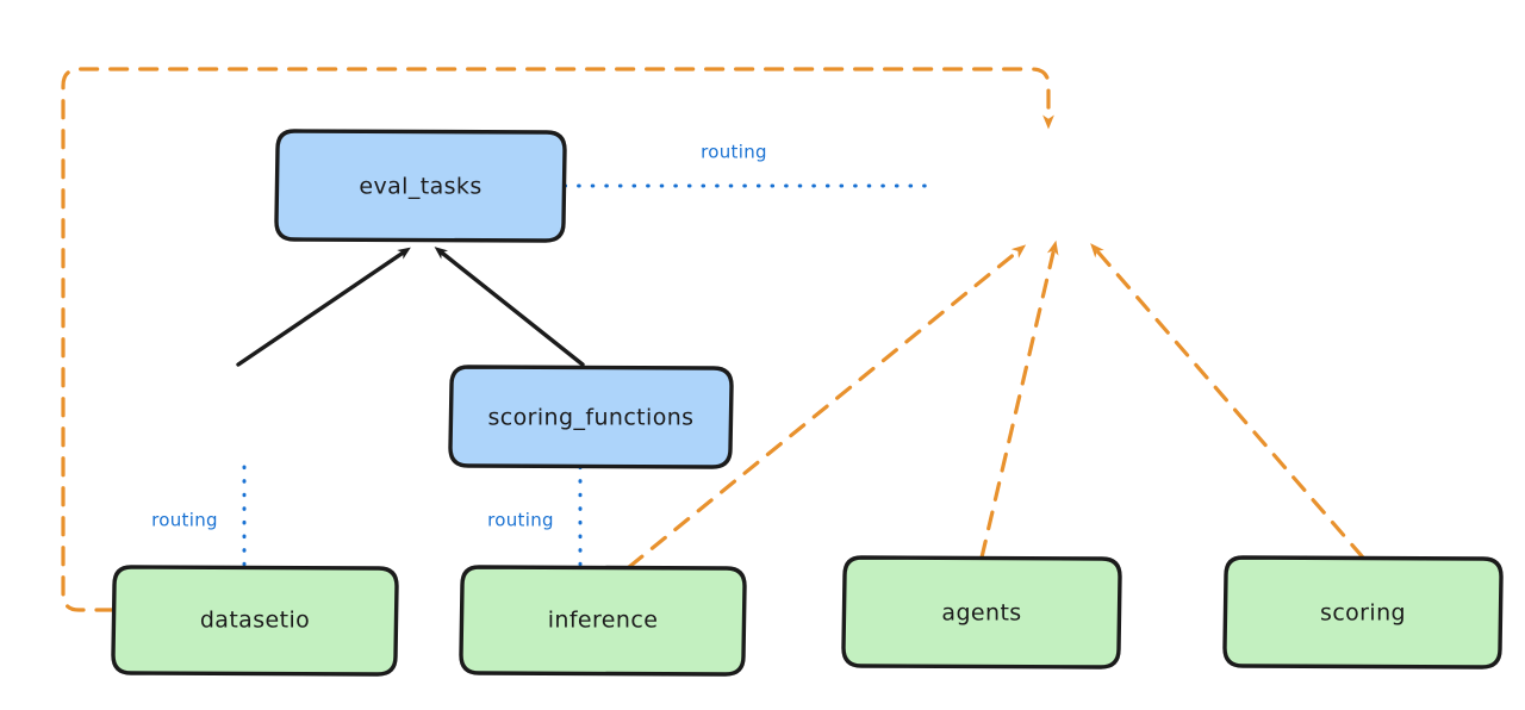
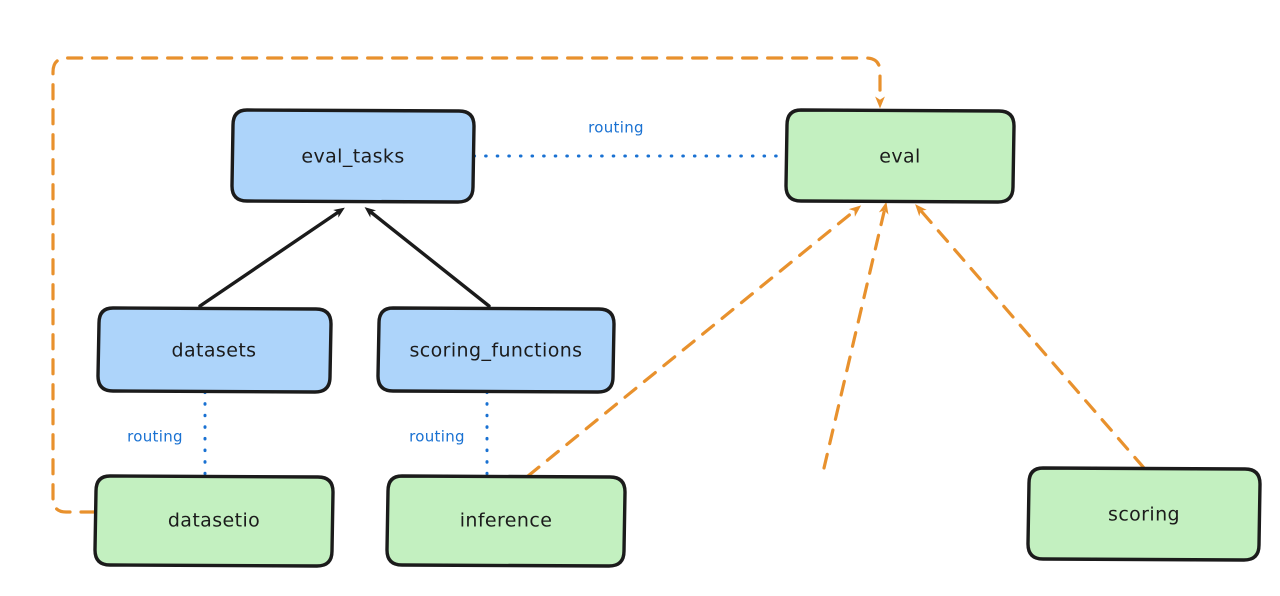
  eval_tasks
+ eval
+ datasets
  scoring_functions
  datasetio
  inference
- agents
  scoring
  routing
  routing
  routing
